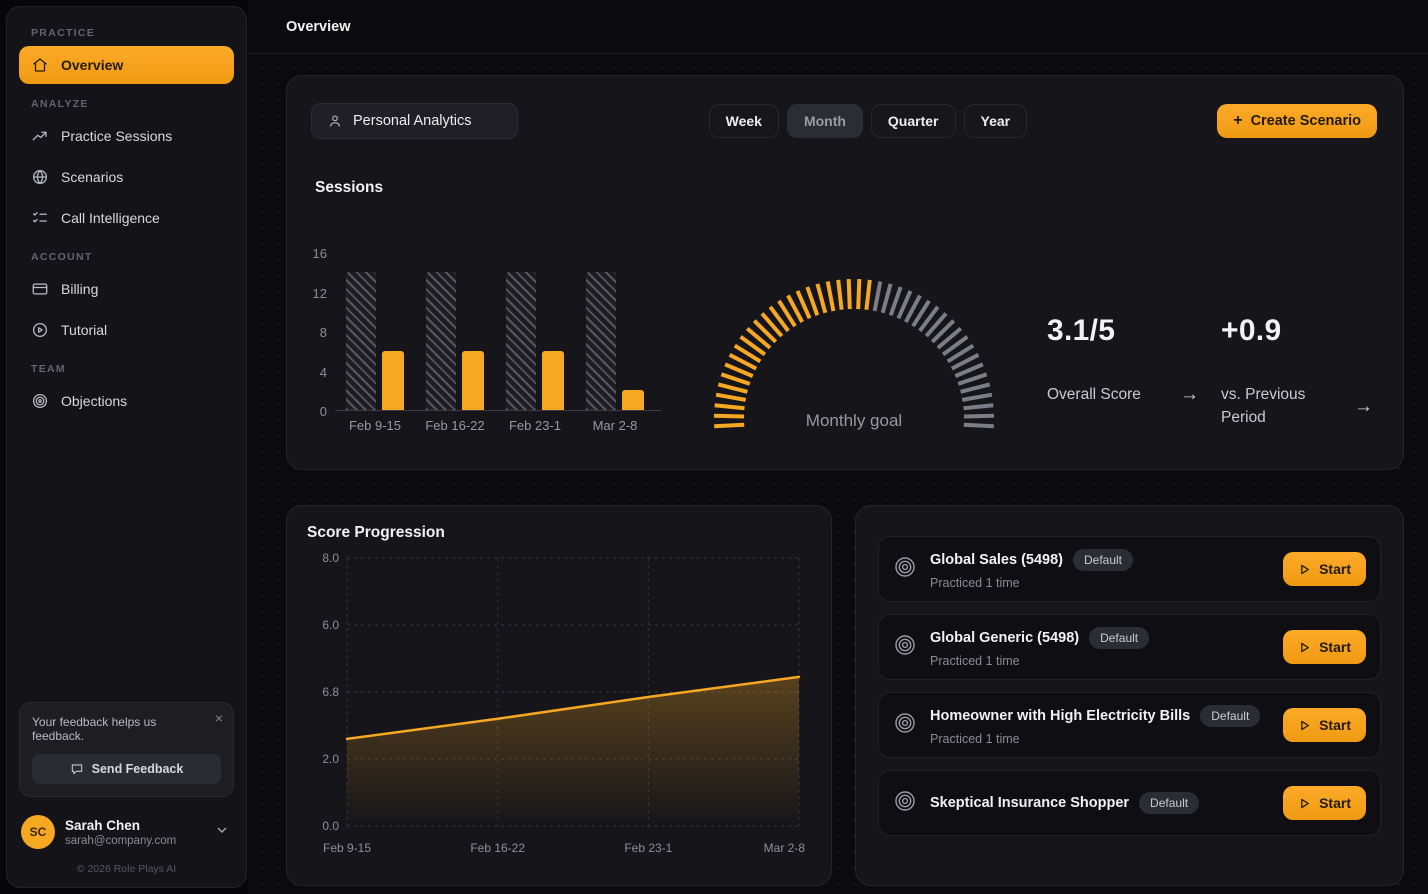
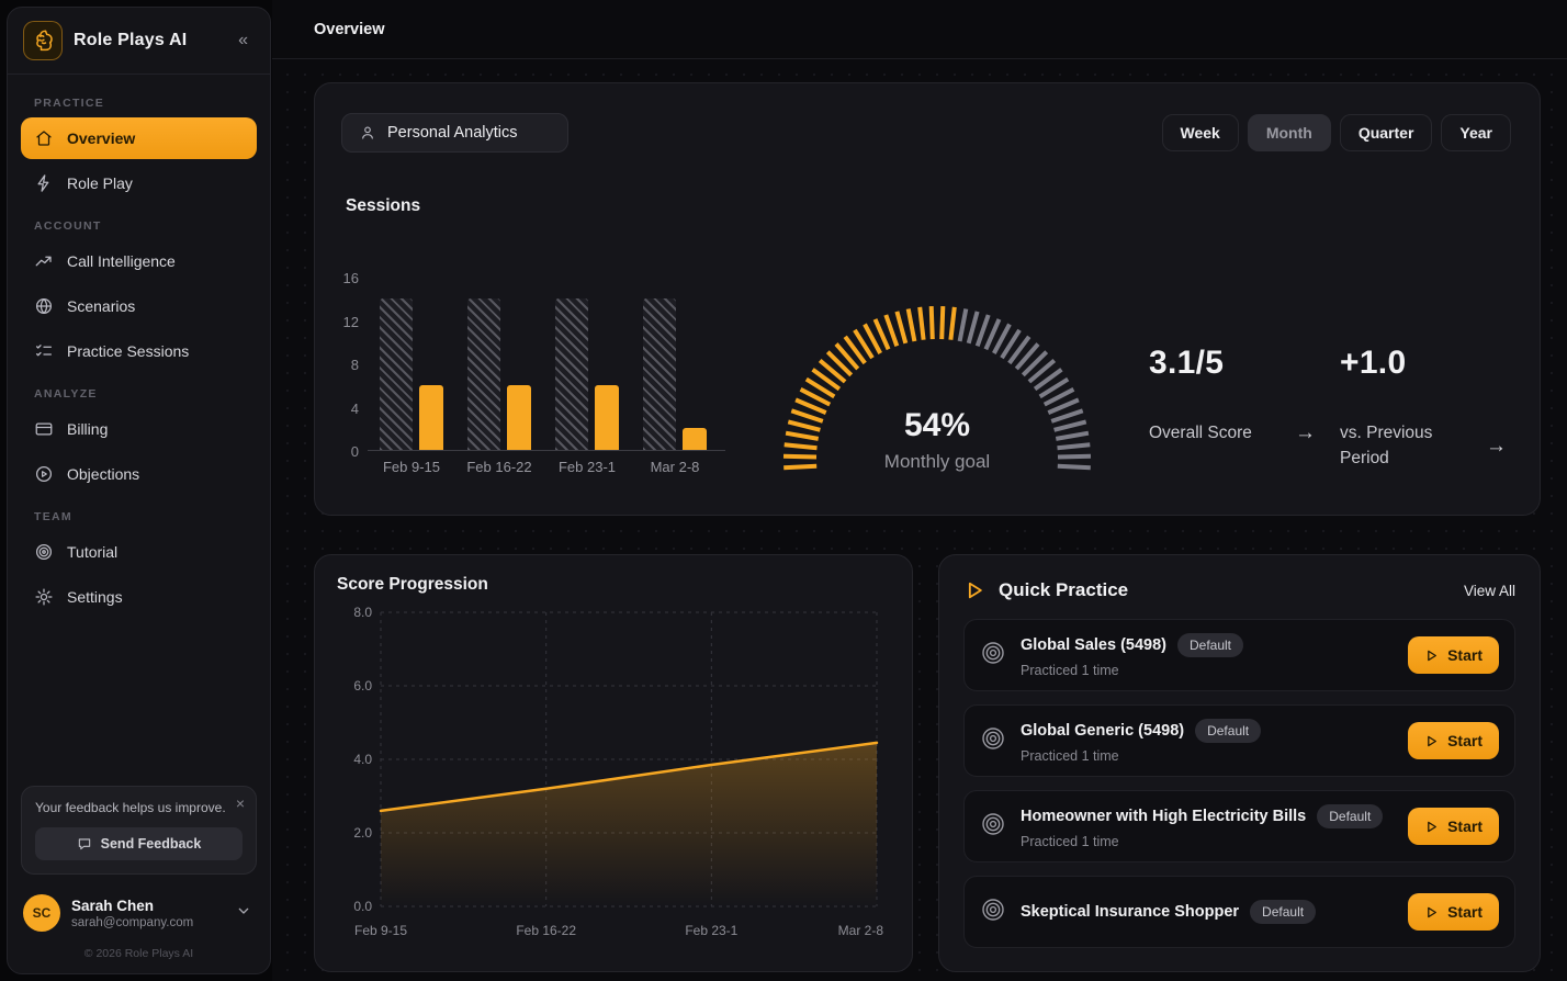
+ Role Plays AI
+ «
  PRACTICE
  Overview
+ Role Play
- ANALYZE
+ ACCOUNT
- Practice Sessions
+ Call Intelligence
  Scenarios
- Call Intelligence
+ Practice Sessions
- ACCOUNT
+ ANALYZE
  Billing
- Tutorial
+ Objections
  TEAM
- Objections
+ Tutorial
+ Settings
- Your feedback helps us feedback.
+ Your feedback helps us improve.
  ×
  Send Feedback
  SC
  Sarah Chen
  sarah@company.com
  © 2026 Role Plays AI
  Overview
  Personal Analytics
  Week
  Month
  Quarter
  Year
- +
- Create Scenario
  Sessions
  0
  4
  8
  12
  16
  Feb 9-15
  Feb 16-22
  Feb 23-1
  Mar 2-8
+ 54%
  Monthly goal
  3.1/5
  Overall Score
  →
- +0.9
+ +1.0
  vs. Previous Period
  →
  Score Progression
  0.0
  2.0
- 6.8
+ 4.0
  6.0
  8.0
  Feb 9-15
  Feb 16-22
  Feb 23-1
  Mar 2-8
+ Quick Practice
+ View All
  Global Sales (5498)
  Default
  Practiced 1 time
  Start
  Global Generic (5498)
  Default
  Practiced 1 time
  Start
  Homeowner with High Electricity Bills
  Default
  Practiced 1 time
  Start
  Skeptical Insurance Shopper
  Default
  Start
